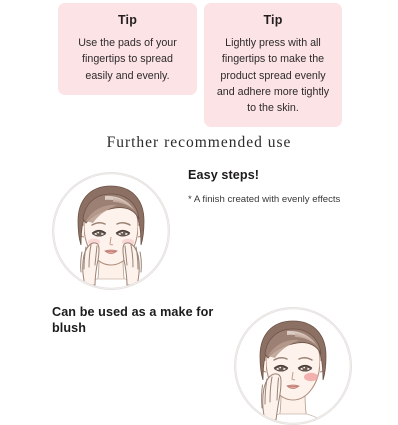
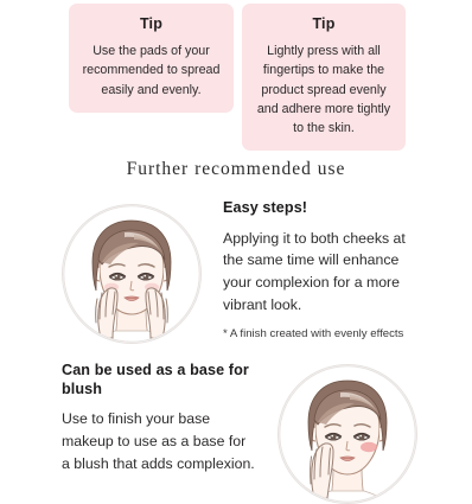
  Tip
- Use the pads of your fingertips to spread easily and evenly.
+ Use the pads of your recommended to spread easily and evenly.
  Tip
  Lightly press with all fingertips to make the product spread evenly and adhere more tightly to the skin.
  Further recommended use
  Easy steps!
+ Applying it to both cheeks at the same time will enhance your complexion for a more vibrant look.
  * A finish created with evenly effects
- Can be used as a make for blush
+ Can be used as a base for blush
+ Use to finish your base makeup to use as a base for a blush that adds complexion.
